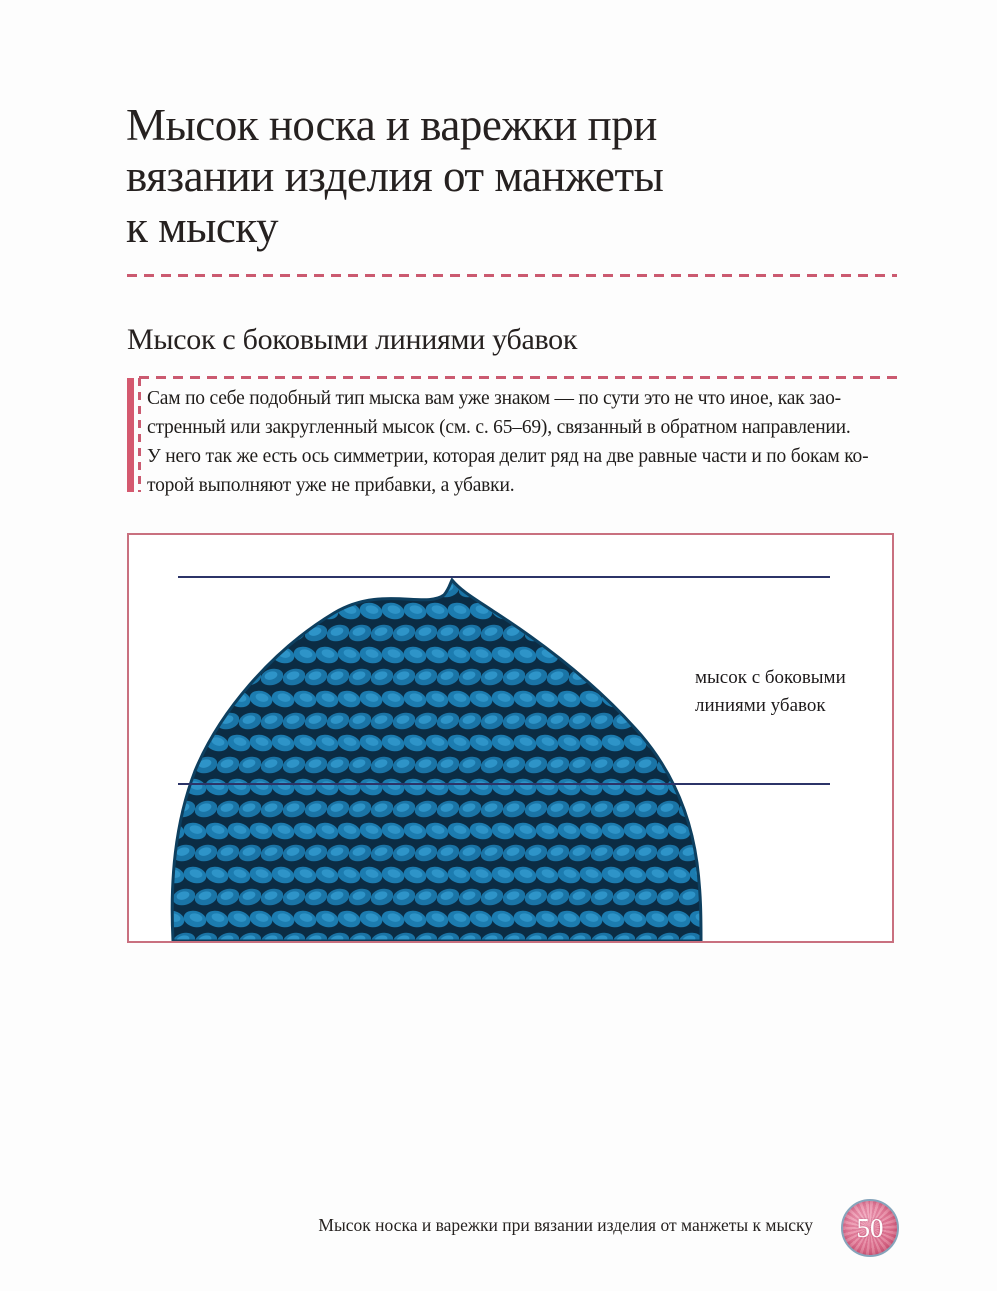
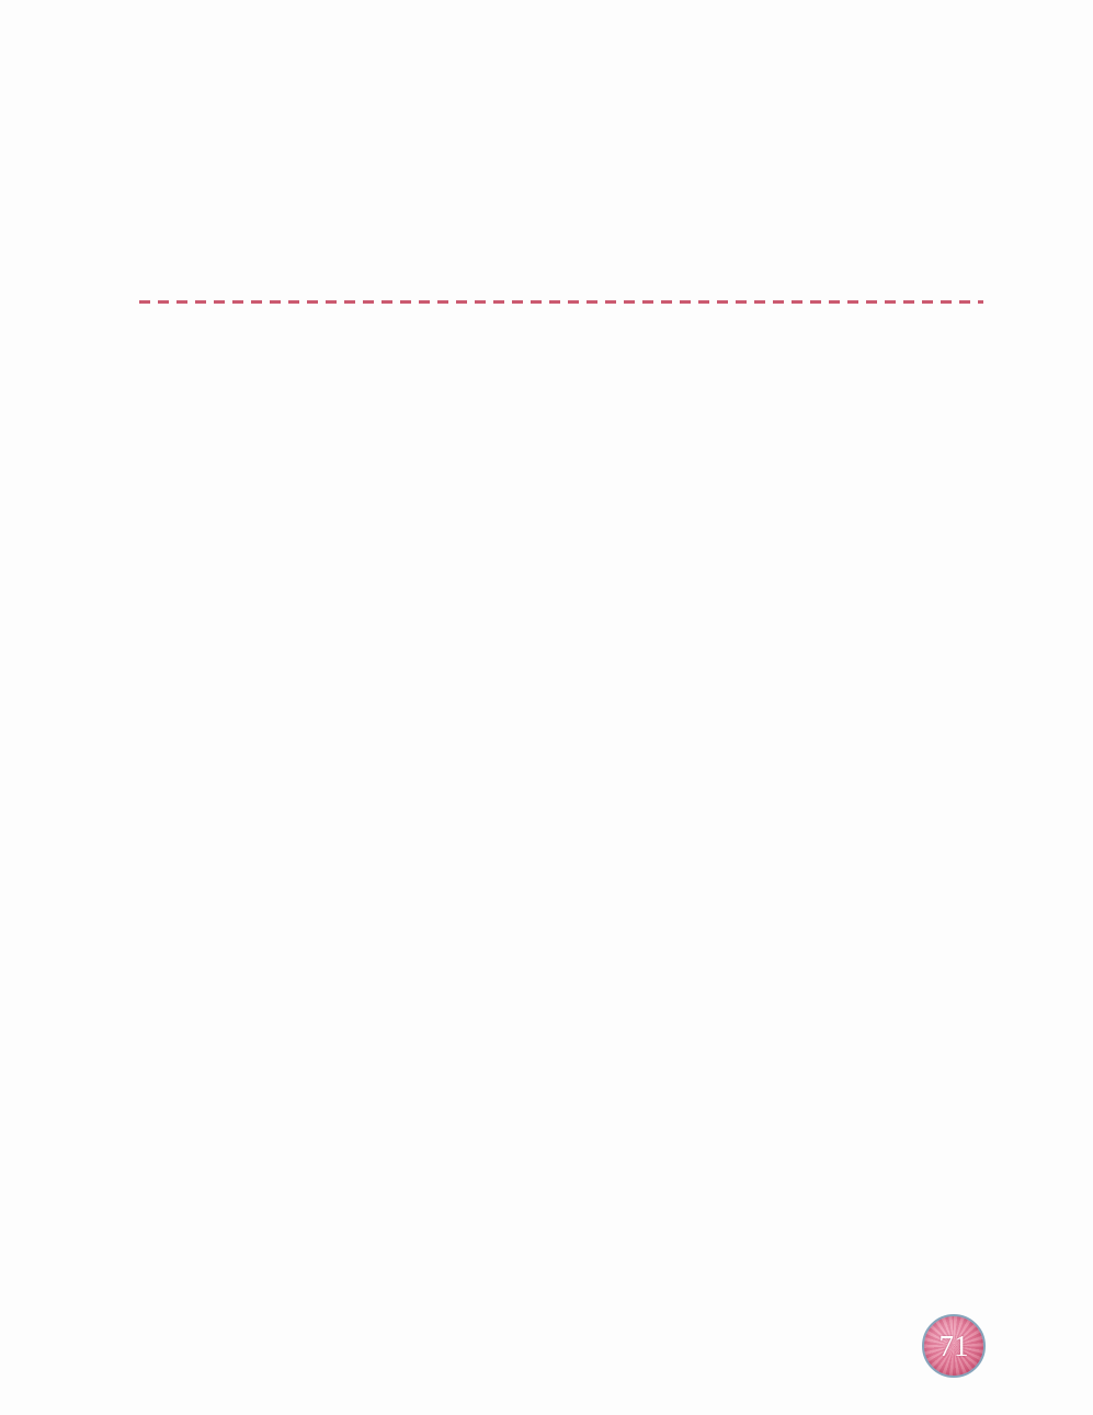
- Мысок носка и варежки при
- вязании изделия от манжеты
- к мыску
- Мысок с боковыми линиями убавок
- Сам по себе подобный тип мыска вам уже знаком — по сути это не что иное, как зао-
- стренный или закругленный мысок (см. с. 65–69), связанный в обратном направлении.
- У него так же есть ось симметрии, которая делит ряд на две равные части и по бокам ко-
- торой выполняют уже не прибавки, а убавки.
- мысок с боковыми линиями убавок
- Мысок носка и варежки при вязании изделия от манжеты к мыску
- 50
+ 71
